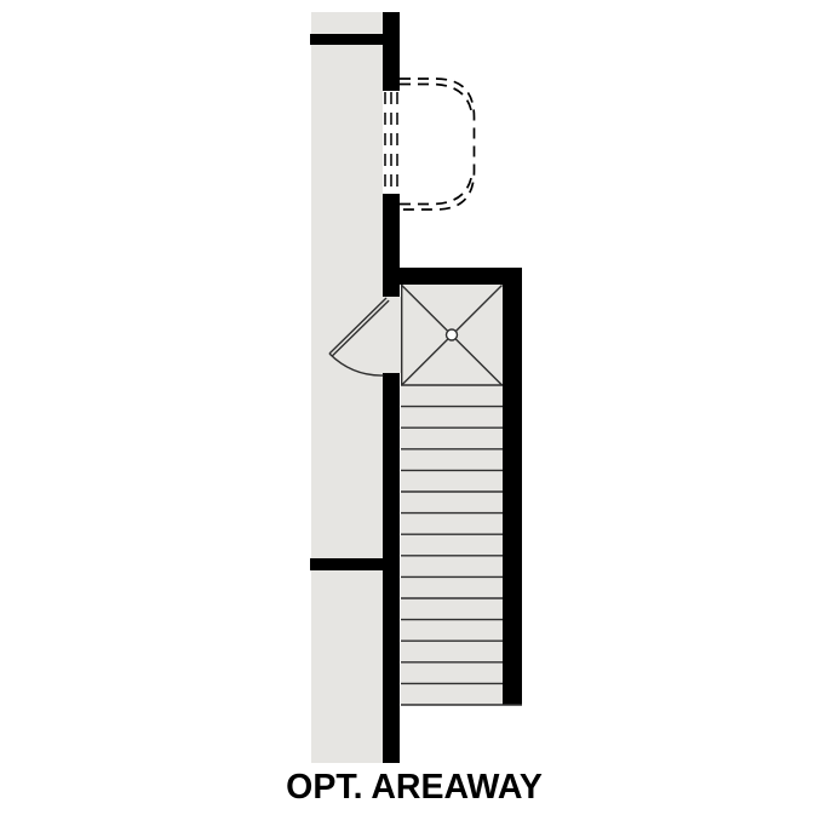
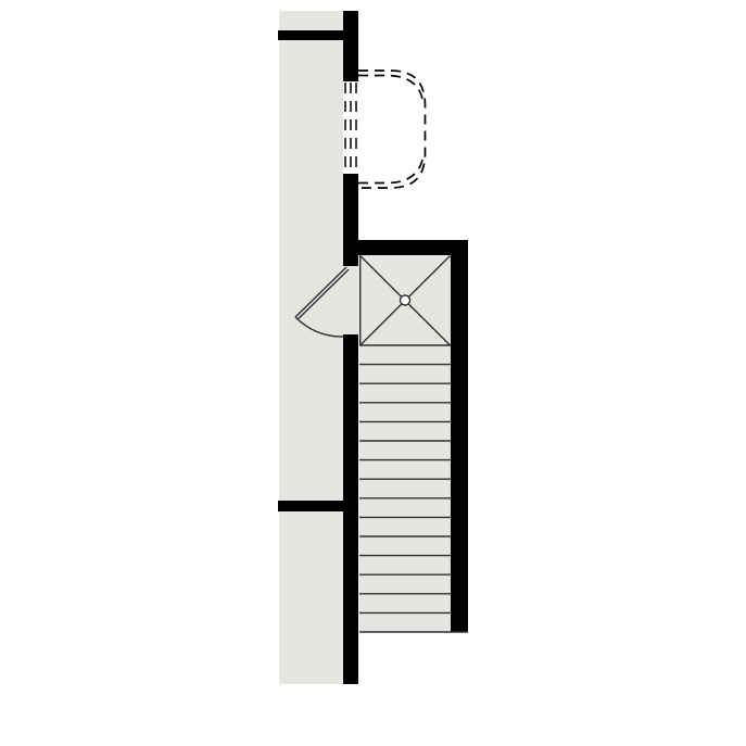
- OPT. AREAWAY
